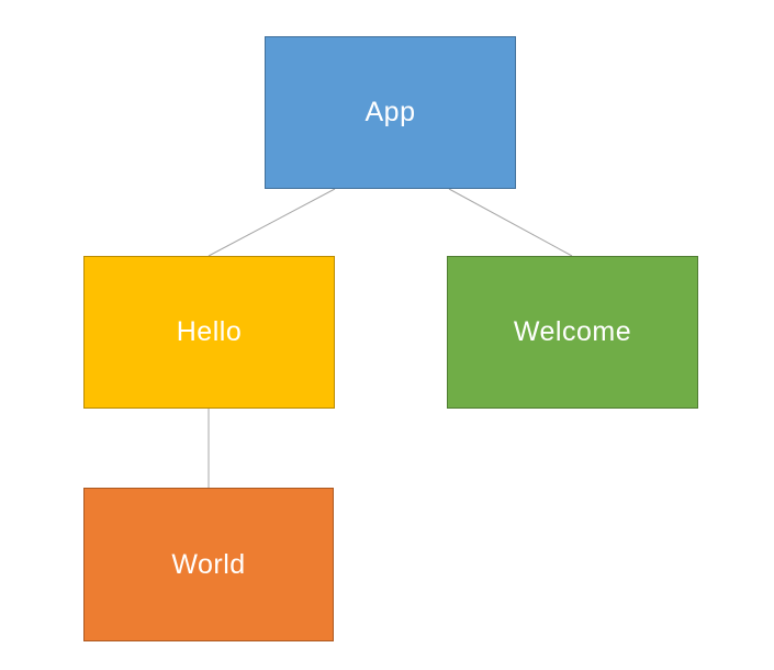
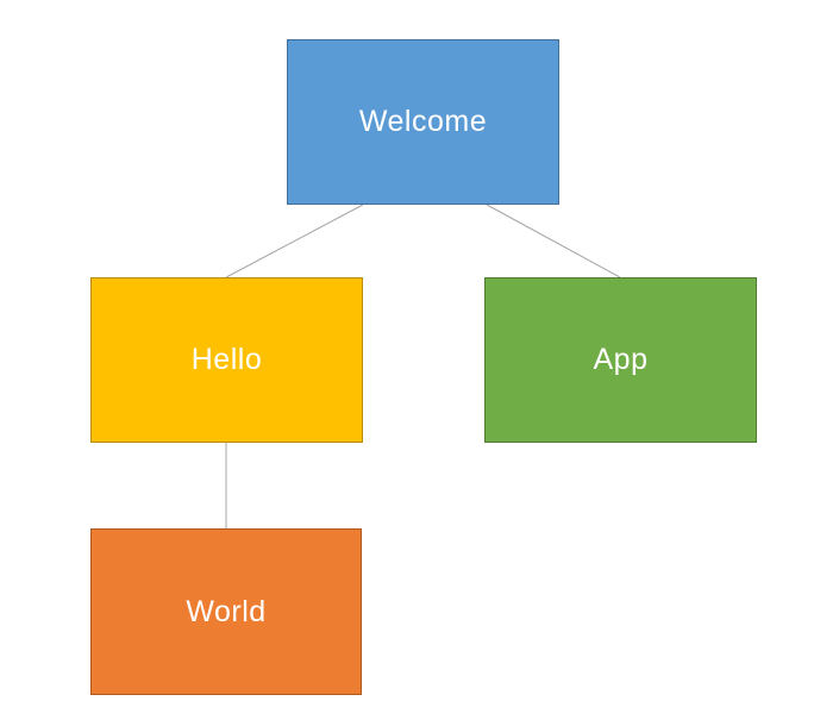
- App
+ Welcome
  Hello
- Welcome
+ App
  World
